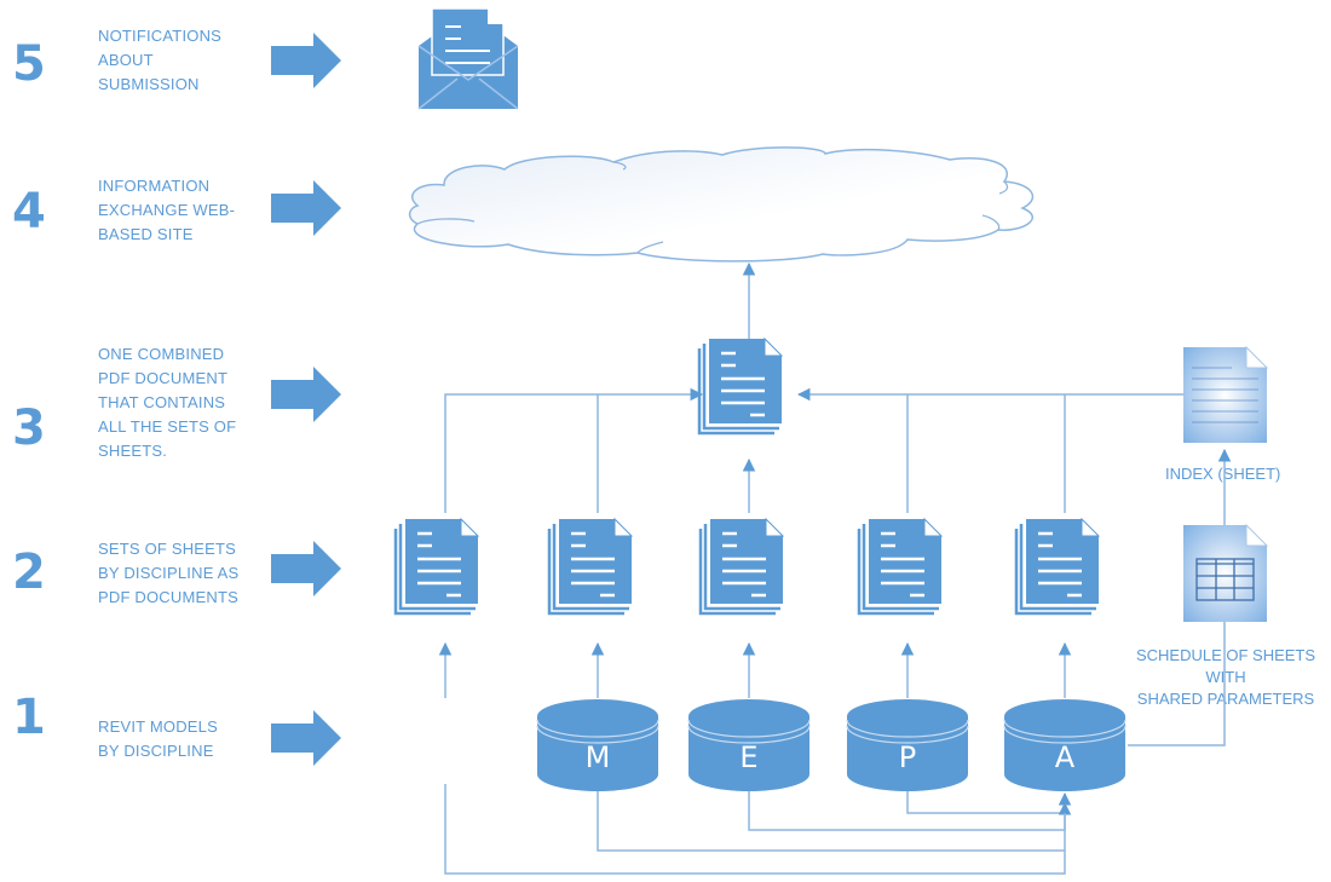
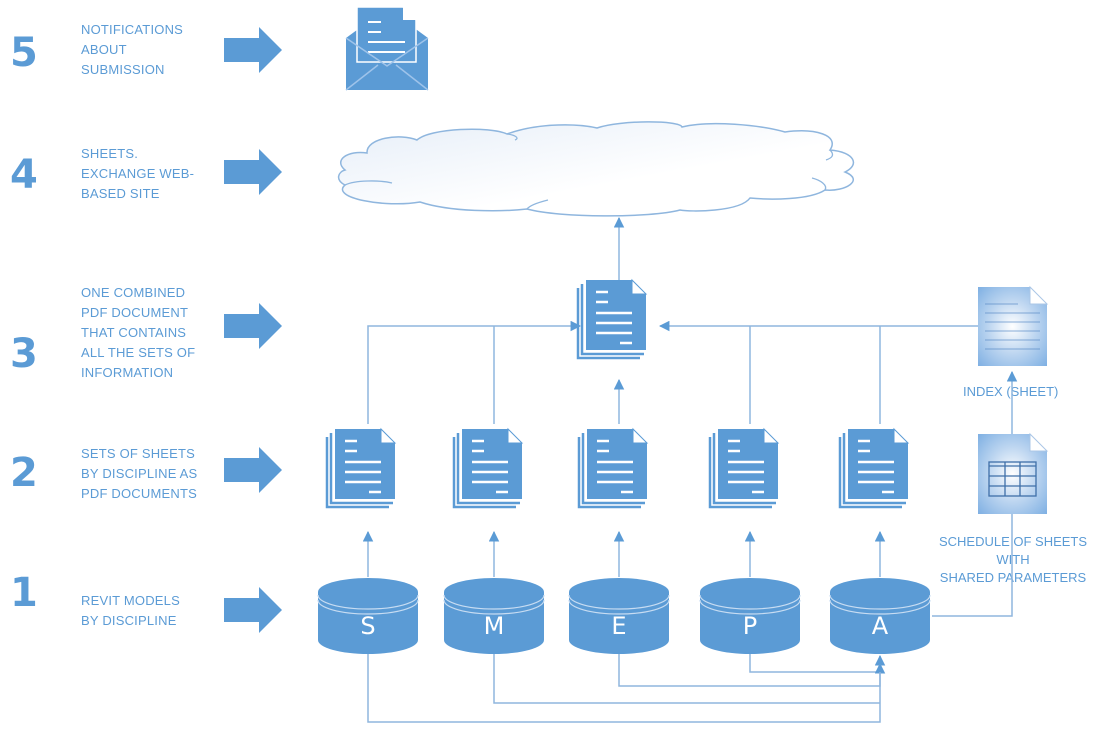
  5
  NOTIFICATIONS
  ABOUT
  SUBMISSION
  4
- INFORMATION
+ SHEETS.
  EXCHANGE WEB-
  BASED SITE
  3
  ONE COMBINED
  PDF DOCUMENT
  THAT CONTAINS
  ALL THE SETS OF
- SHEETS.
+ INFORMATION
  2
  SETS OF SHEETS
  BY DISCIPLINE AS
  PDF DOCUMENTS
  1
  REVIT MODELS
  BY DISCIPLINE
  INDEX (SHEET)
  SCHEDULE OF SHEETS
  WITH
  SHARED PARAMETERS
+ S
  M
  E
  P
  A
